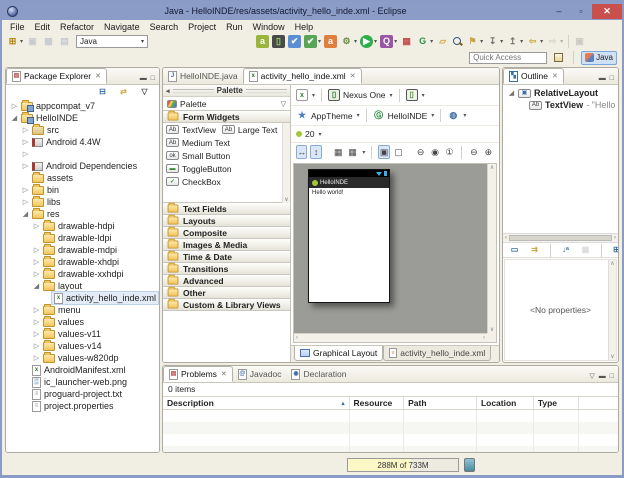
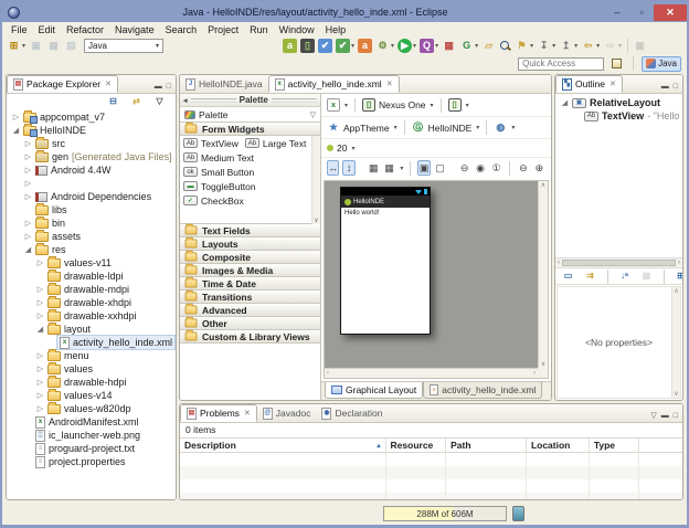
- Java - HelloINDE/res/assets/activity_hello_inde.xml - Eclipse
+ Java - HelloINDE/res/layout/activity_hello_inde.xml - Eclipse
  –
  ▫
  ✕
  File
  Edit
  Refactor
  Navigate
  Search
  Project
  Run
  Window
  Help
  ⊞
  ▣
  ▩
  ▤
  Java
  a
  ▯
  ✔
  ✔
  a
  ⚙
  ▶
  Q
  ▦
  G
  ▱
  ⚑
  ↧
  ↥
  ⇦
  ⇨
  ▣
  Quick Access
  Java
  Package Explorer
  ⊟
  ⇄
  ▽
  appcompat_v7
  HelloINDE
  src
+ gen
+ [Generated Java Files]
  Android 4.4W
  Android Dependencies
- assets
+ libs
  bin
- libs
+ assets
  res
- drawable-hdpi
+ values-v11
  drawable-ldpi
  drawable-mdpi
  drawable-xhdpi
  drawable-xxhdpi
  layout
  activity_hello_inde.xml
  menu
  values
- values-v11
+ drawable-hdpi
  values-v14
  values-w820dp
  AndroidManifest.xml
  ic_launcher-web.png
  proguard-project.txt
  project.properties
  HelloINDE.java
  activity_hello_inde.xml
  Palette
  Palette
  Form Widgets
  TextView
  Large Text
  Medium Text
  Small Button
  ToggleButton
  CheckBox
  Text Fields
  Layouts
  Composite
  Images & Media
  Time & Date
  Transitions
  Advanced
  Other
  Custom & Library Views
  ▯
  Nexus One
  ▯
  ★
  AppTheme
  Ⓖ
  HelloINDE
  ◍
  20
  ↔
  ↕
  ▦
  ▦
  ▣
  ▢
  ⊖
  ◉
  ①
  ⊖
  ⊕
  Graphical Layout
  activity_hello_inde.xml
  Outline
  RelativeLayout
  TextView
  - "Hello
  ▭
  ⇉
  ↓ᵃ
  ▦
  ⊞
  <No properties>
  Problems
  Javadoc
  Declaration
  0 items
  Description
  Resource
  Path
  Location
  Type
- 288M of 733M
+ 288M of 606M
